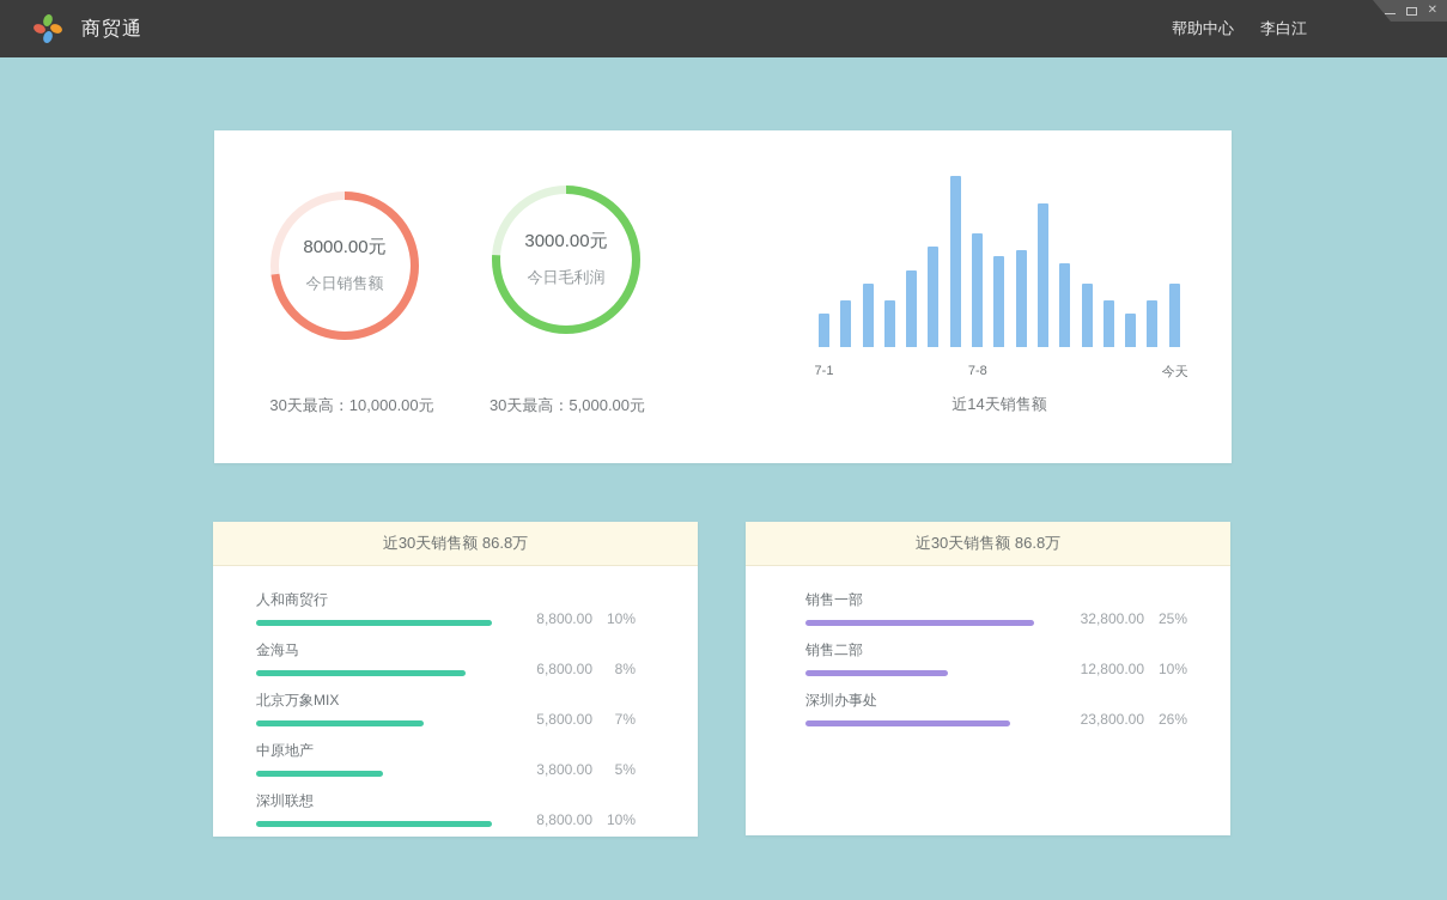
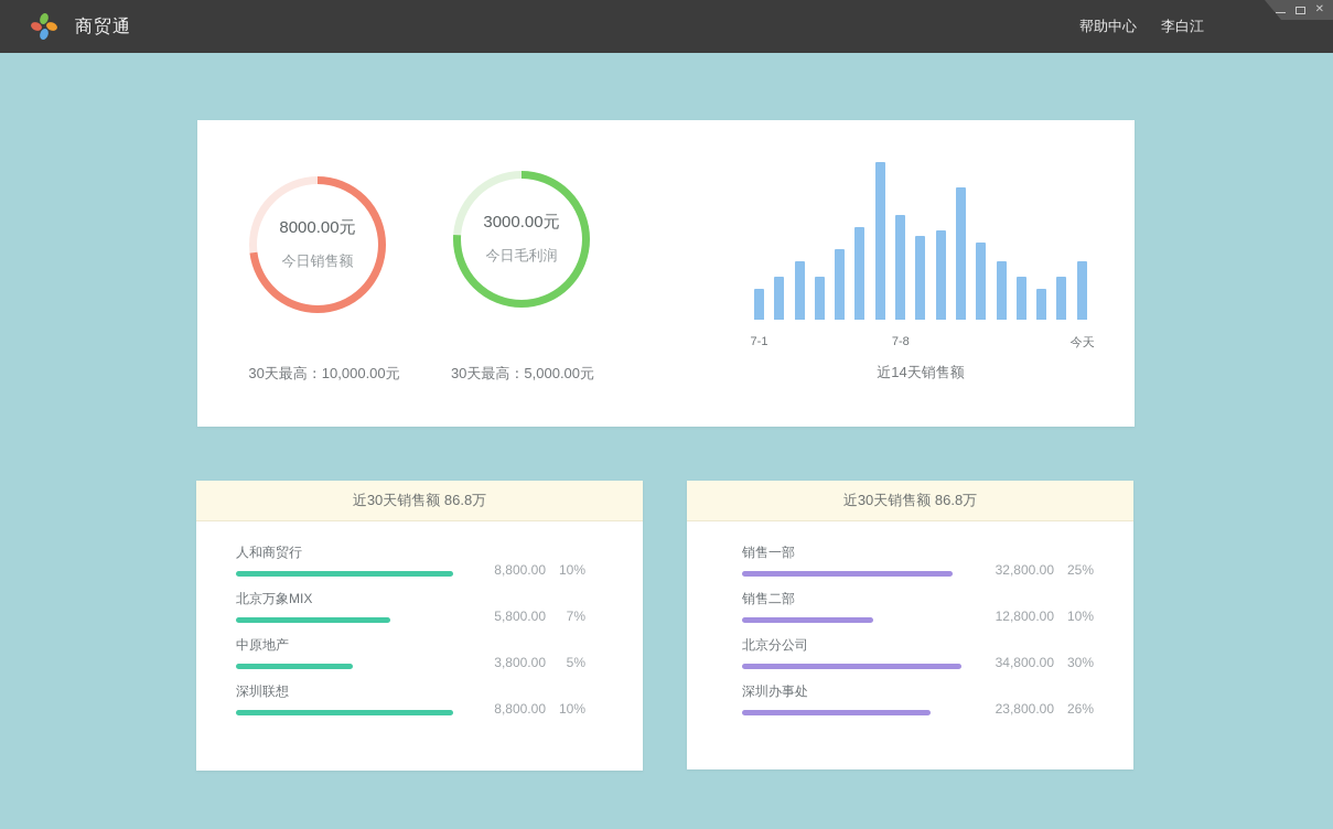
  商贸通
  帮助中心
  李白江
  ✕
  8000.00元
  今日销售额
  30天最高：10,000.00元
  3000.00元
  今日毛利润
  30天最高：5,000.00元
  7-1
  7-8
  今天
  近14天销售额
  近30天销售额 86.8万
  人和商贸行
  8,800.00
  10%
- 金海马
- 6,800.00
- 8%
  北京万象MIX
  5,800.00
  7%
  中原地产
  3,800.00
  5%
  深圳联想
  8,800.00
  10%
  近30天销售额 86.8万
  销售一部
  32,800.00
  25%
  销售二部
  12,800.00
  10%
+ 北京分公司
+ 34,800.00
+ 30%
  深圳办事处
  23,800.00
  26%
